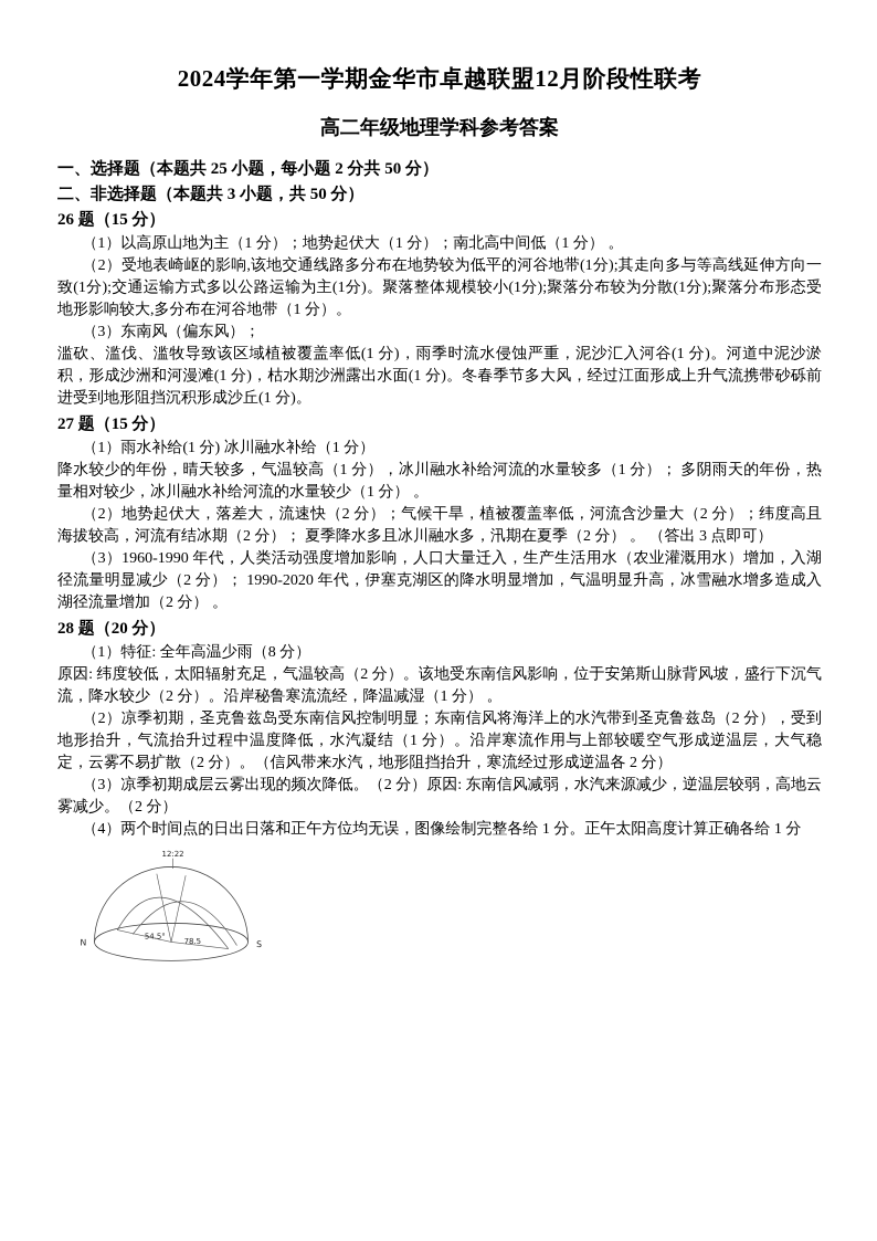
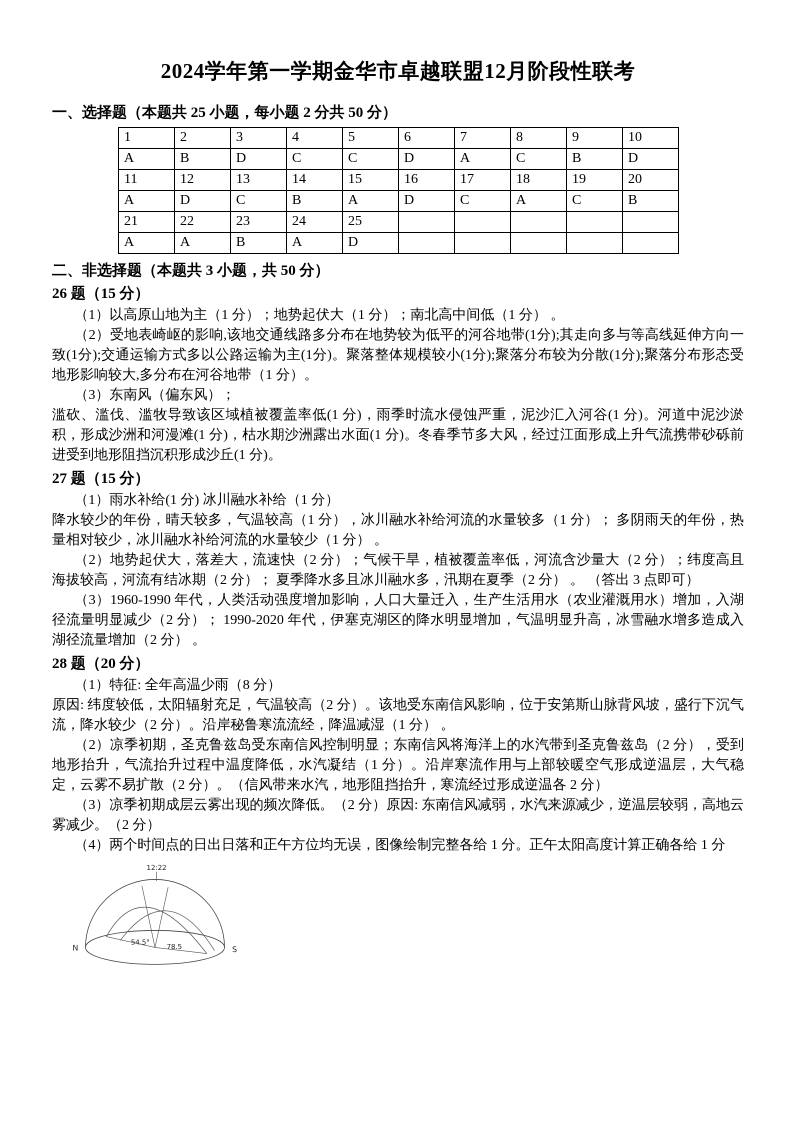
  2024学年第一学期金华市卓越联盟12月阶段性联考
- 高二年级地理学科参考答案
  一、选择题（本题共 25 小题，每小题 2 分共 50 分）
+ 1	2	3	4	5	6	7	8	9	10
+ A	B	D	C	C	D	A	C	B	D
+ 11	12	13	14	15	16	17	18	19	20
+ A	D	C	B	A	D	C	A	C	B
+ 21	22	23	24	25
+ A	A	B	A	D
  二、非选择题（本题共 3 小题，共 50 分）
  26 题（15 分）
  （1）以高原山地为主（1 分）；地势起伏大（1 分）；南北高中间低（1 分） 。
  （2）受地表崎岖的影响,该地交通线路多分布在地势较为低平的河谷地带(1分);其走向多与等高线延伸方向一致(1分);交通运输方式多以公路运输为主(1分)。聚落整体规模较小(1分);聚落分布较为分散(1分);聚落分布形态受地形影响较大,多分布在河谷地带（1 分）。
  （3）东南风（偏东风）；
  滥砍、滥伐、滥牧导致该区域植被覆盖率低(1 分)，雨季时流水侵蚀严重，泥沙汇入河谷(1 分)。河道中泥沙淤积，形成沙洲和河漫滩(1 分)，枯水期沙洲露出水面(1 分)。冬春季节多大风，经过江面形成上升气流携带砂砾前进受到地形阻挡沉积形成沙丘(1 分)。
  27 题（15 分）
  （1）雨水补给(1 分) 冰川融水补给（1 分）
  降水较少的年份，晴天较多，气温较高（1 分），冰川融水补给河流的水量较多（1 分）； 多阴雨天的年份，热量相对较少，冰川融水补给河流的水量较少（1 分） 。
  （2）地势起伏大，落差大，流速快（2 分）；气候干旱，植被覆盖率低，河流含沙量大（2 分）；纬度高且海拔较高，河流有结冰期（2 分）； 夏季降水多且冰川融水多，汛期在夏季（2 分） 。 （答出 3 点即可）
  （3）1960-1990 年代，人类活动强度增加影响，人口大量迁入，生产生活用水（农业灌溉用水）增加，入湖径流量明显减少（2 分）； 1990-2020 年代，伊塞克湖区的降水明显增加，气温明显升高，冰雪融水增多造成入湖径流量增加（2 分） 。
  28 题（20 分）
  （1）特征: 全年高温少雨（8 分）
  原因: 纬度较低，太阳辐射充足，气温较高（2 分）。该地受东南信风影响，位于安第斯山脉背风坡，盛行下沉气流，降水较少（2 分）。沿岸秘鲁寒流流经，降温减湿（1 分） 。
  （2）凉季初期，圣克鲁兹岛受东南信风控制明显；东南信风将海洋上的水汽带到圣克鲁兹岛（2 分），受到地形抬升，气流抬升过程中温度降低，水汽凝结（1 分）。沿岸寒流作用与上部较暖空气形成逆温层，大气稳定，云雾不易扩散（2 分）。（信风带来水汽，地形阻挡抬升，寒流经过形成逆温各 2 分）
  （3）凉季初期成层云雾出现的频次降低。（2 分）原因: 东南信风减弱，水汽来源减少，逆温层较弱，高地云雾减少。（2 分）
  （4）两个时间点的日出日落和正午方位均无误，图像绘制完整各给 1 分。正午太阳高度计算正确各给 1 分
  12:22
  54.5°
  78.5
  N
  S
